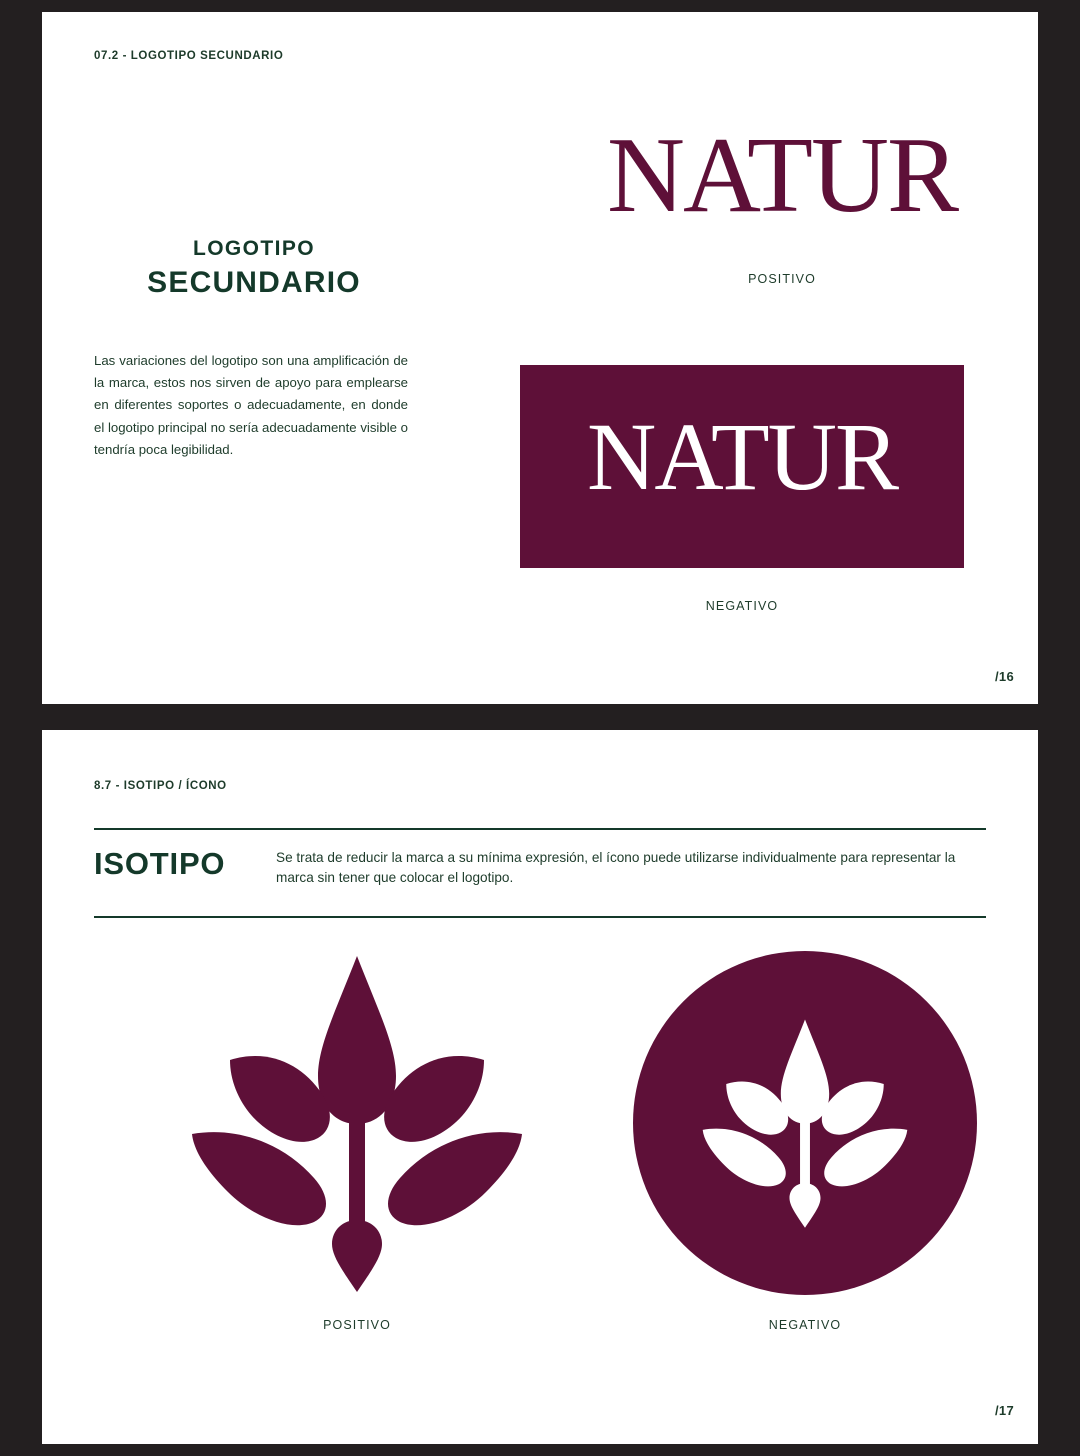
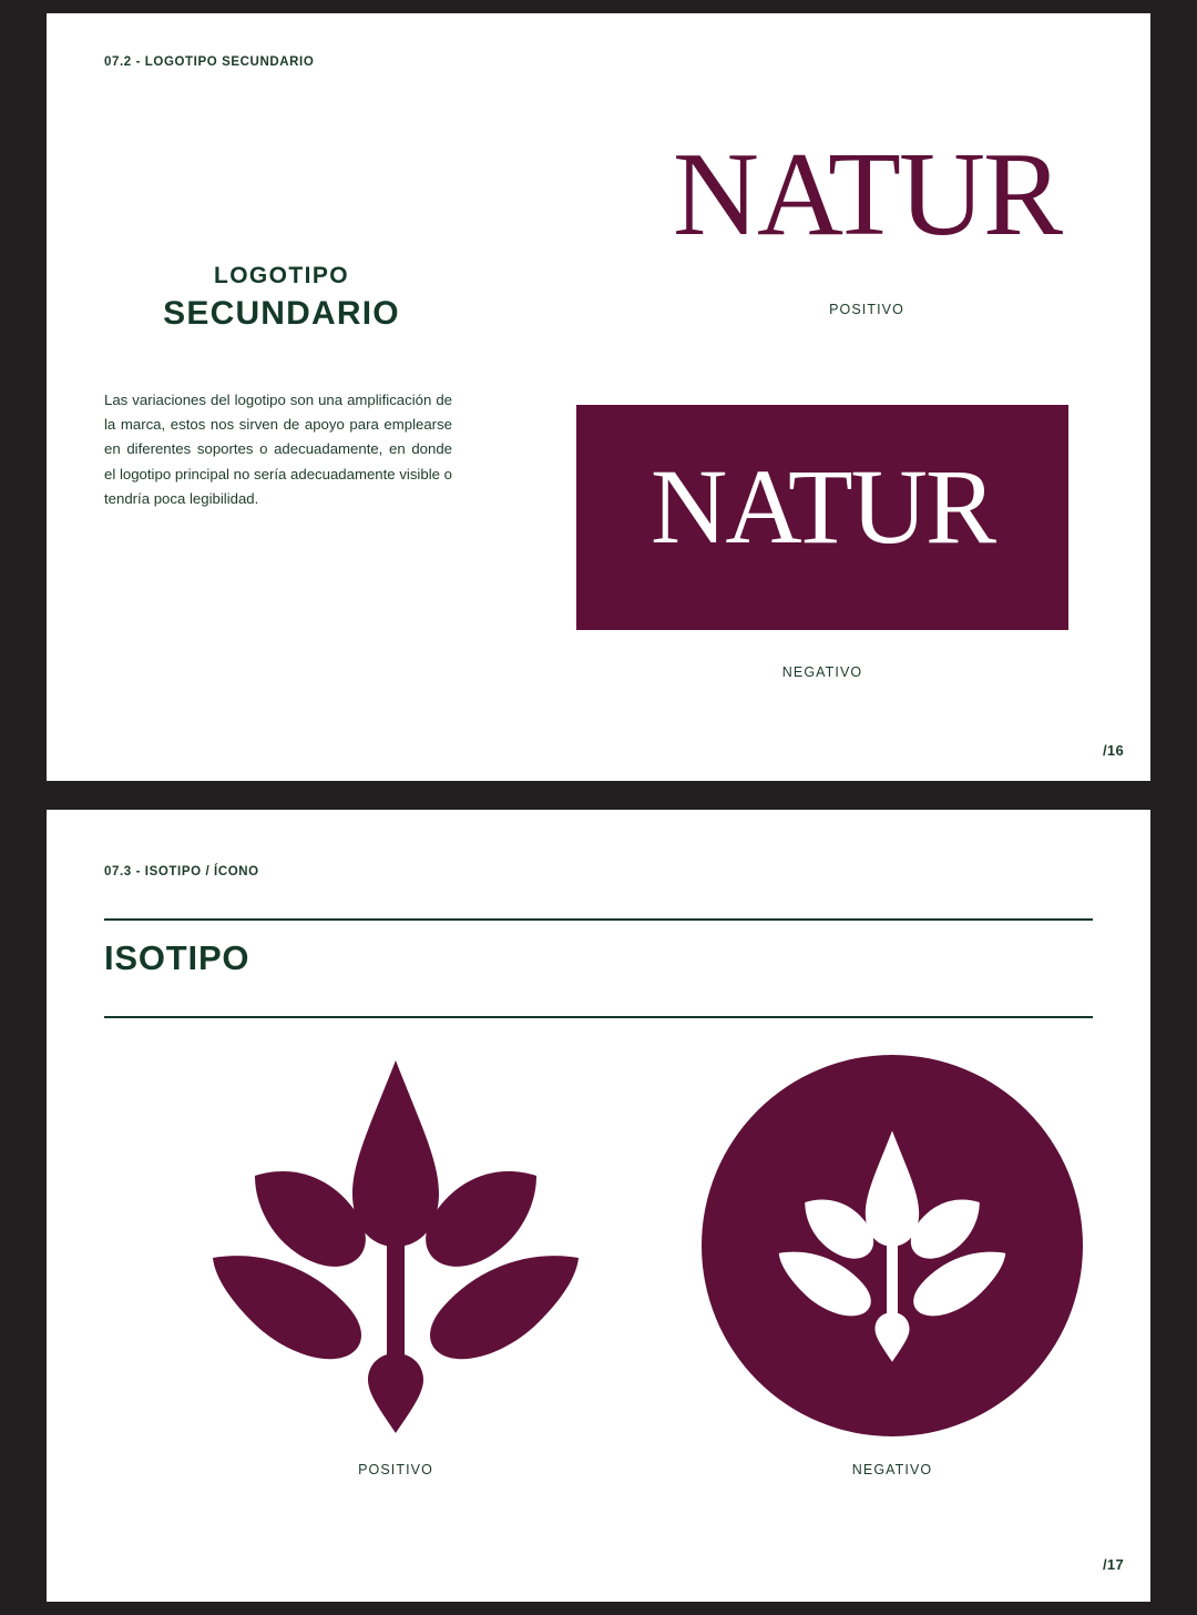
  07.2 - LOGOTIPO SECUNDARIO
  LOGOTIPO
  SECUNDARIO
  Las variaciones del logotipo son una amplificación de la marca, estos nos sirven de apoyo para emplearse en diferentes soportes o adecuadamente, en donde el logotipo principal no sería adecuadamente visible o tendría poca legibilidad.
  NATUR
  POSITIVO
  NATUR
  NEGATIVO
  /16
- 8.7 - ISOTIPO / ÍCONO
+ 07.3 - ISOTIPO / ÍCONO
  ISOTIPO
- Se trata de reducir la marca a su mínima expresión, el ícono puede utilizarse individualmente para representar la marca sin tener que colocar el logotipo.
  POSITIVO
  NEGATIVO
  /17
